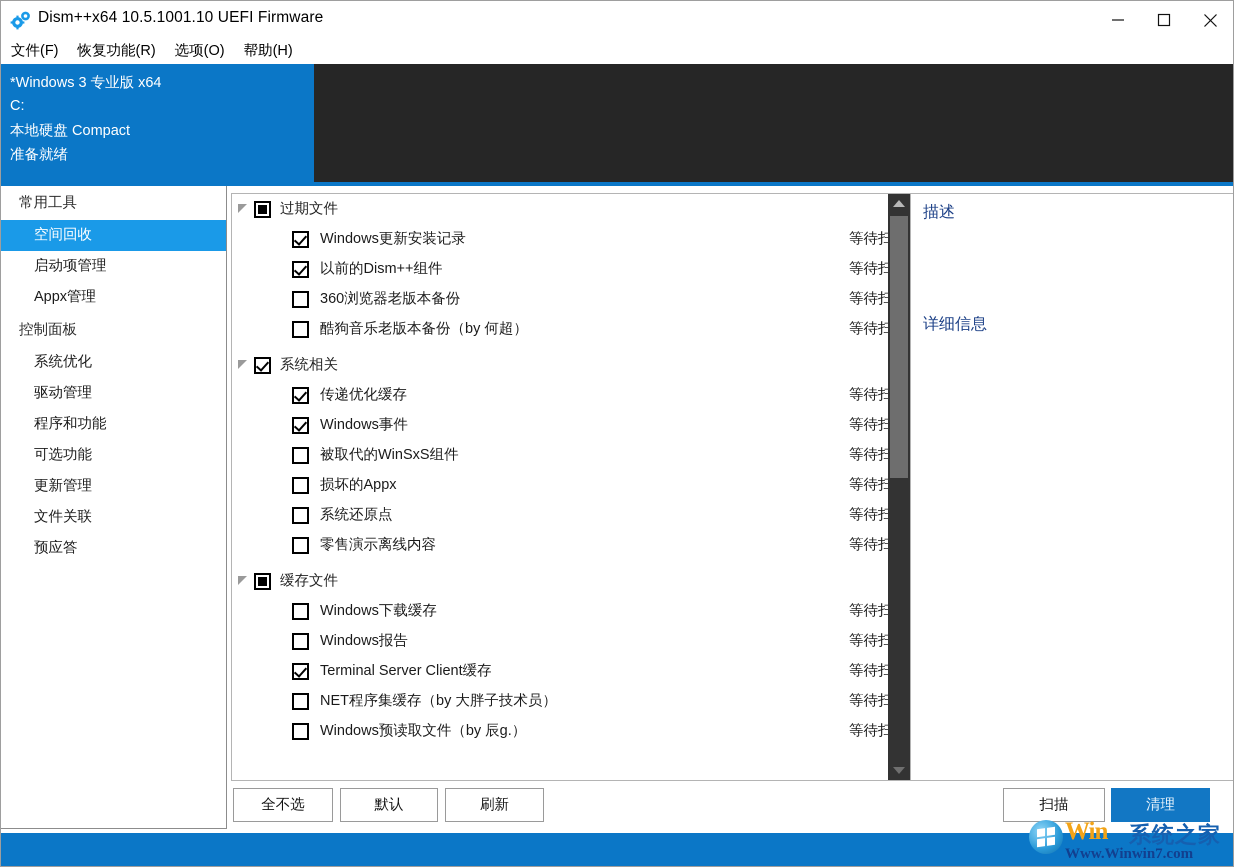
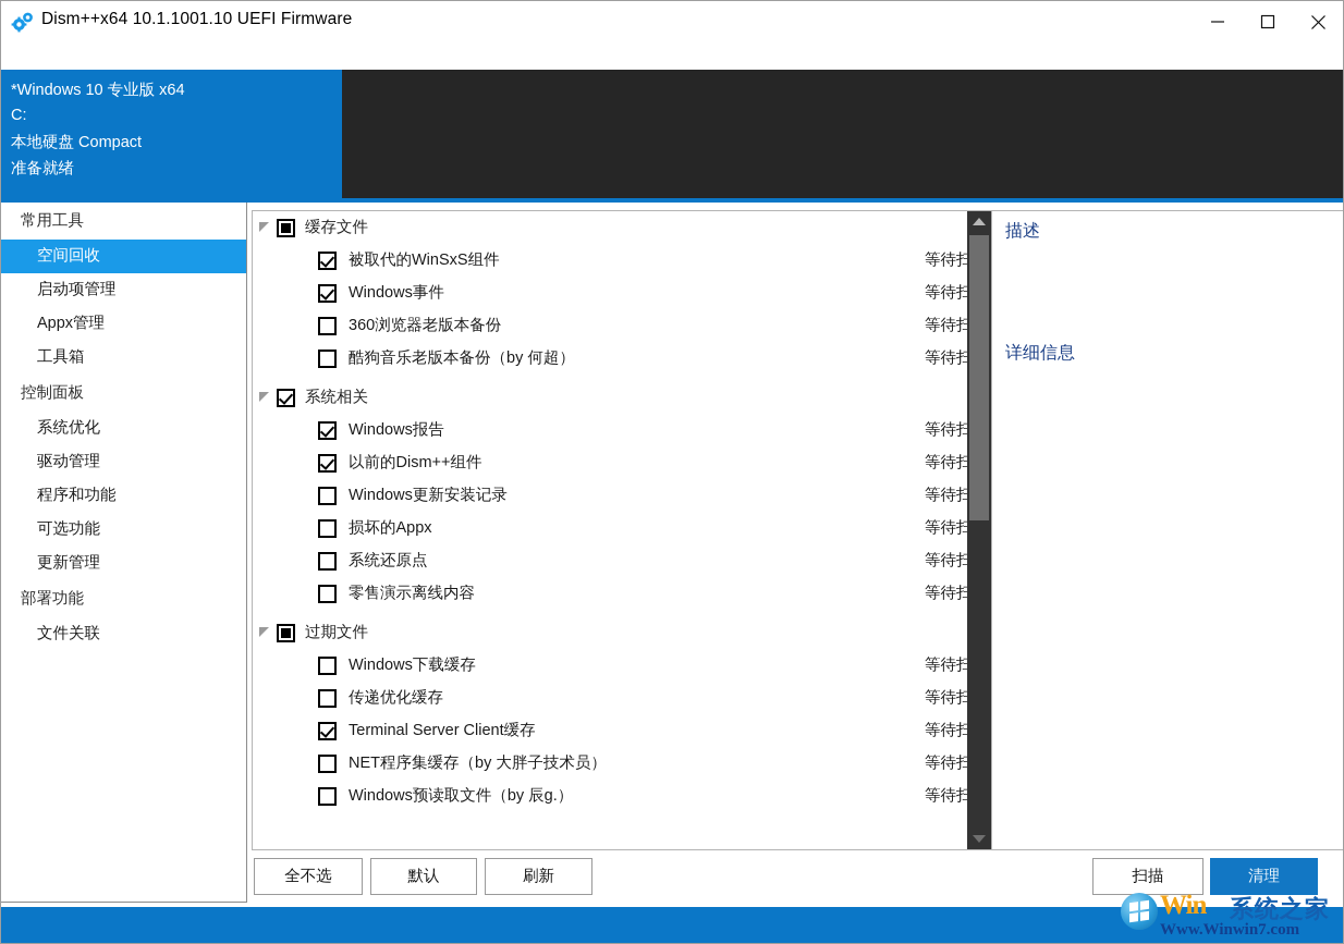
- Dism++x64 10.5.1001.10 UEFI Firmware
+ Dism++x64 10.1.1001.10 UEFI Firmware
- 文件(F)
- 恢复功能(R)
- 选项(O)
- 帮助(H)
- *Windows 3 专业版 x64
+ *Windows 10 专业版 x64
  C:
  本地硬盘 Compact
  准备就绪
  常用工具
  空间回收
  启动项管理
  Appx管理
+ 工具箱
  控制面板
  系统优化
  驱动管理
  程序和功能
  可选功能
  更新管理
+ 部署功能
  文件关联
- 预应答
- 过期文件
+ 缓存文件
- Windows更新安装记录
+ 被取代的WinSxS组件
  等待扫
- 以前的Dism++组件
+ Windows事件
  等待扫
  360浏览器老版本备份
  等待扫
  酷狗音乐老版本备份（by 何超）
  等待扫
  系统相关
- 传递优化缓存
+ Windows报告
  等待扫
- Windows事件
+ 以前的Dism++组件
  等待扫
- 被取代的WinSxS组件
+ Windows更新安装记录
  等待扫
  损坏的Appx
  等待扫
  系统还原点
  等待扫
  零售演示离线内容
  等待扫
- 缓存文件
+ 过期文件
  Windows下载缓存
  等待扫
- Windows报告
+ 传递优化缓存
  等待扫
  Terminal Server Client缓存
  等待扫
  NET程序集缓存（by 大胖子技术员）
  等待扫
  Windows预读取文件（by 辰g.）
  等待扫
  描述
  详细信息
  全不选
  默认
  刷新
  扫描
  清理
  Win
  系统之家
  Www.Winwin7.com
